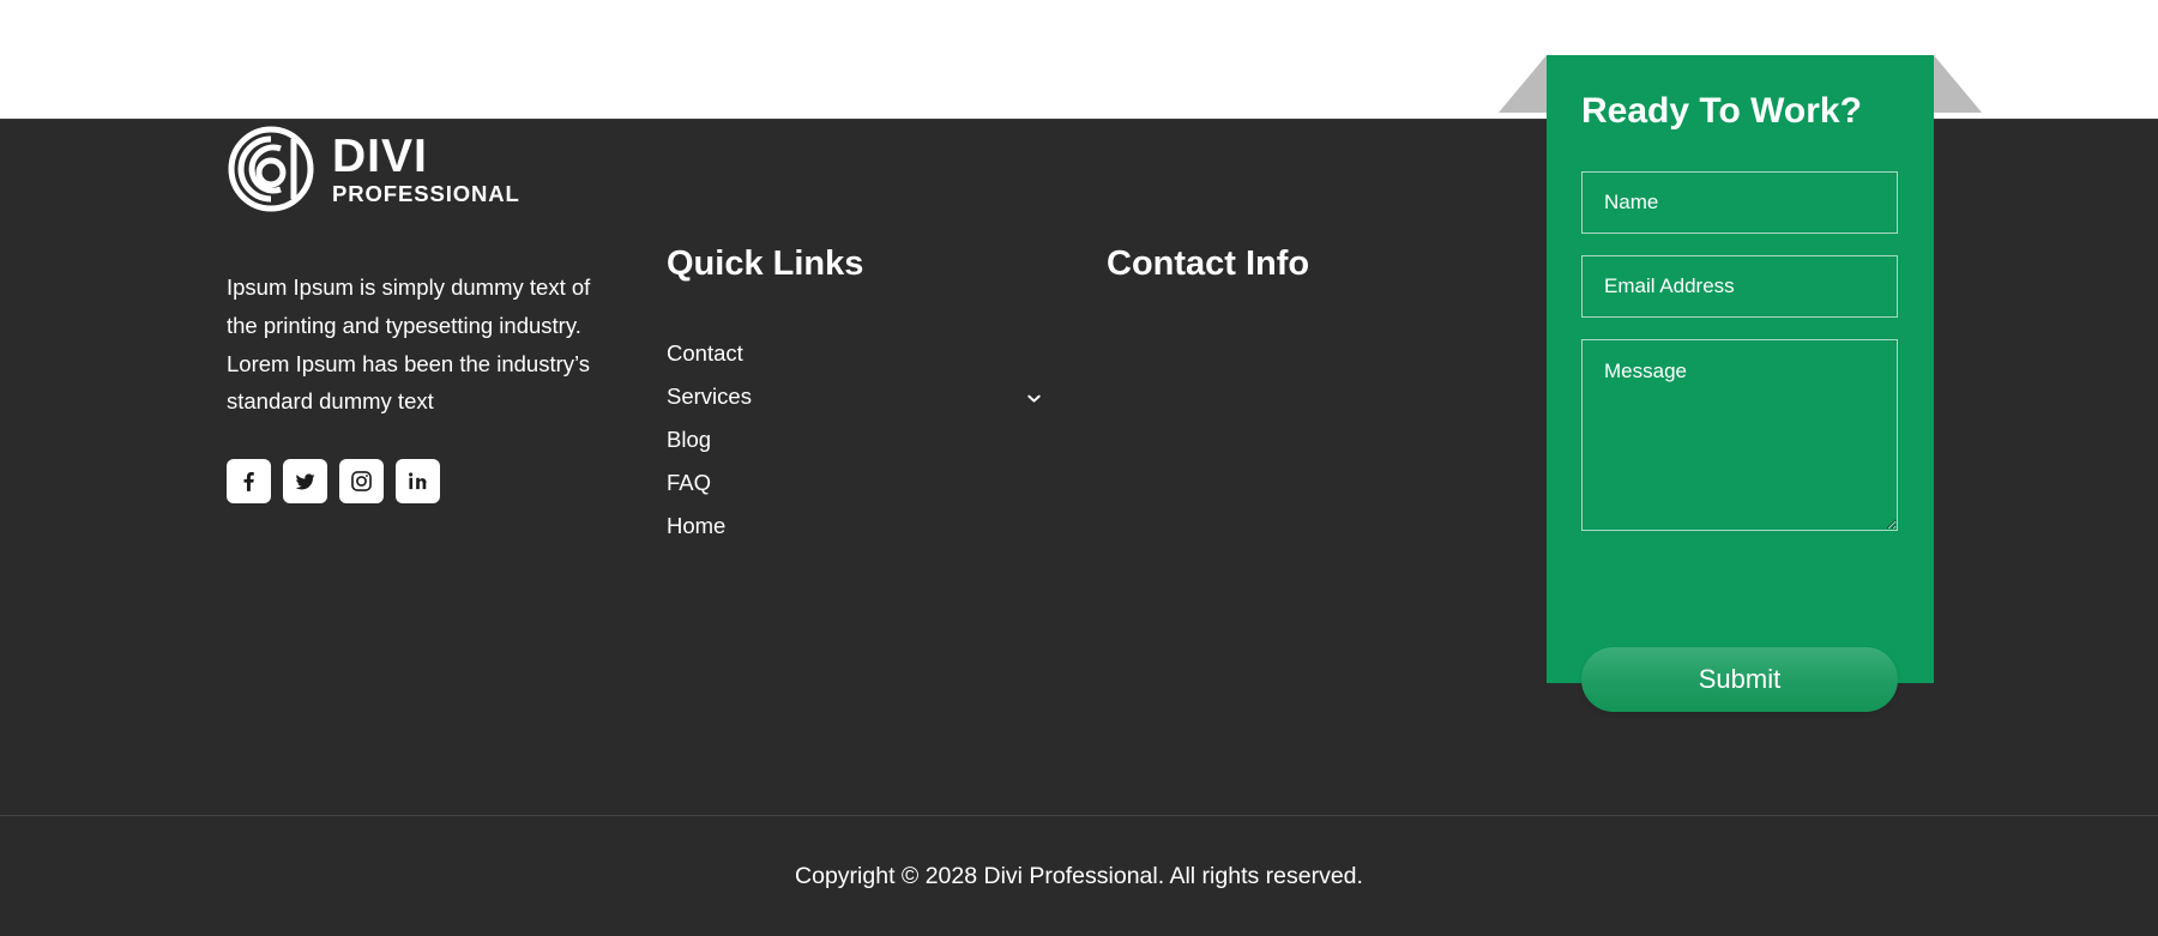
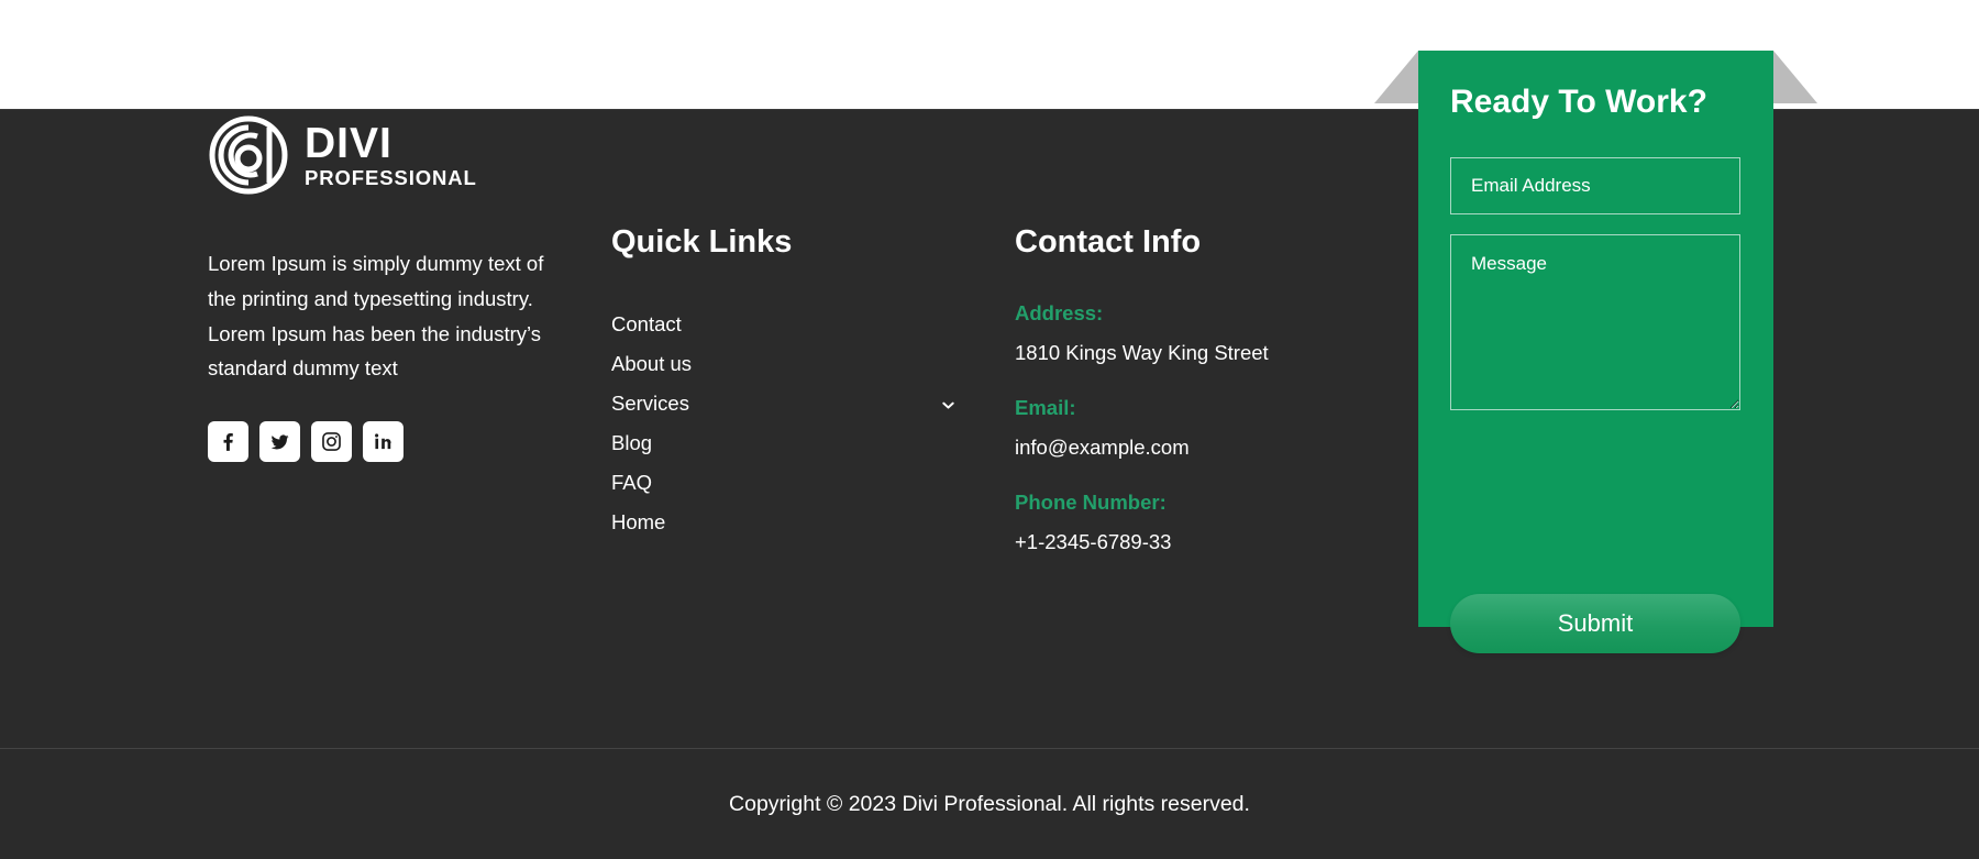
  DIVI
  PROFESSIONAL
- Ipsum Ipsum is simply dummy text of the printing and typesetting industry. Lorem Ipsum has been the industry’s standard dummy text
+ Lorem Ipsum is simply dummy text of the printing and typesetting industry. Lorem Ipsum has been the industry’s standard dummy text
  Quick Links
  Contact
+ About us
  Services
  Blog
  FAQ
  Home
  Contact Info
+ Address:
+ 1810 Kings Way King Street
+ Email:
+ info@example.com
+ Phone Number:
+ +1-2345-6789-33
  Ready To Work?
- Name
  Email Address
  Message
  Submit
- Copyright © 2028 Divi Professional. All rights reserved.
+ Copyright © 2023 Divi Professional. All rights reserved.
